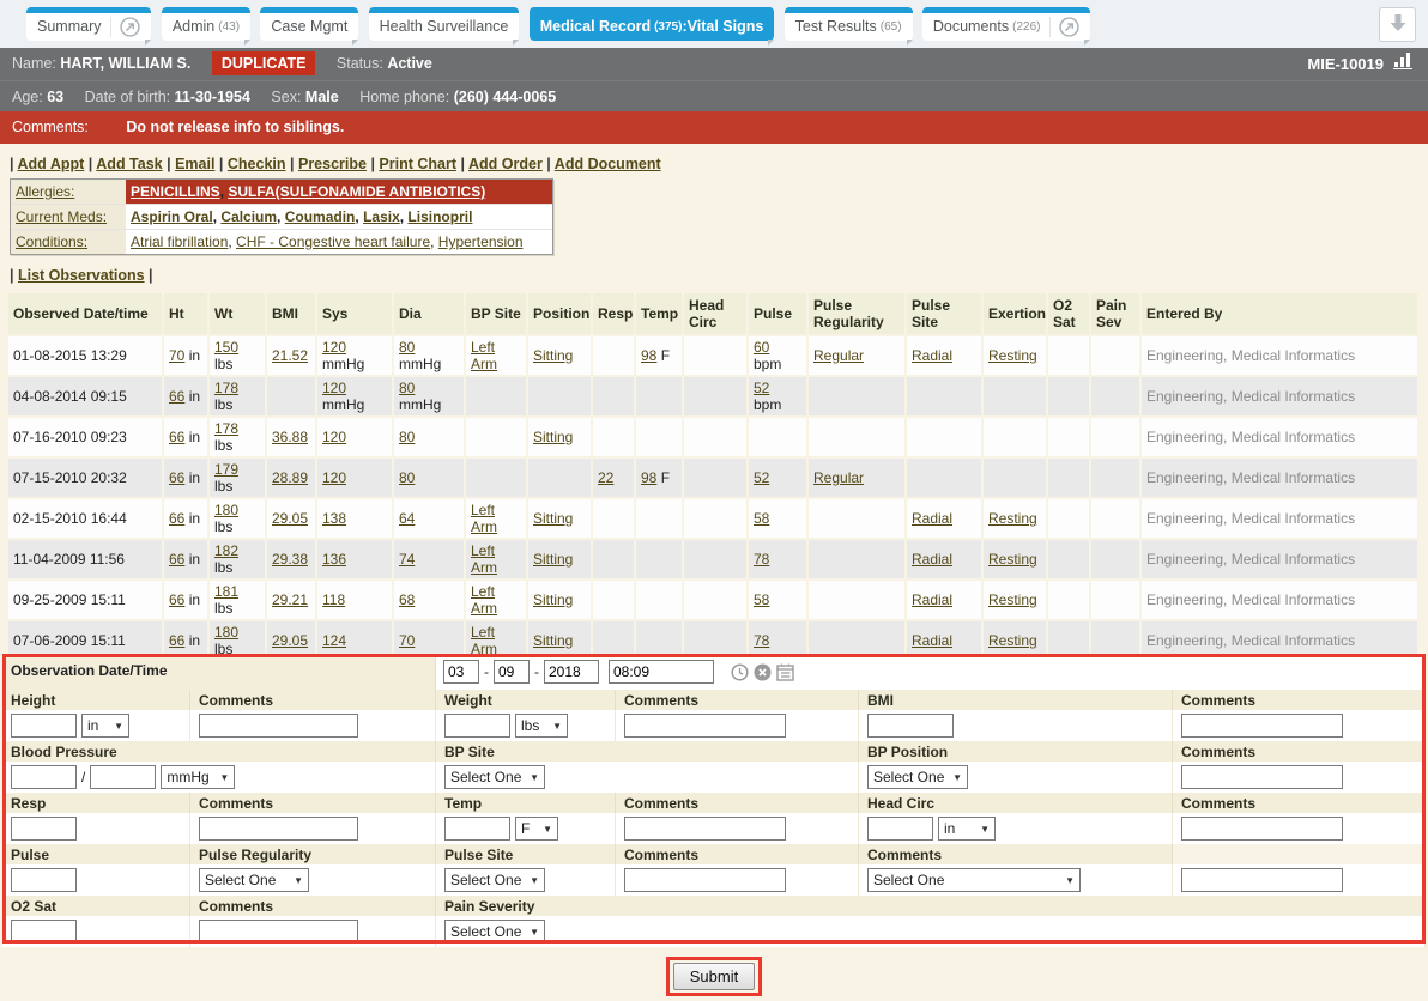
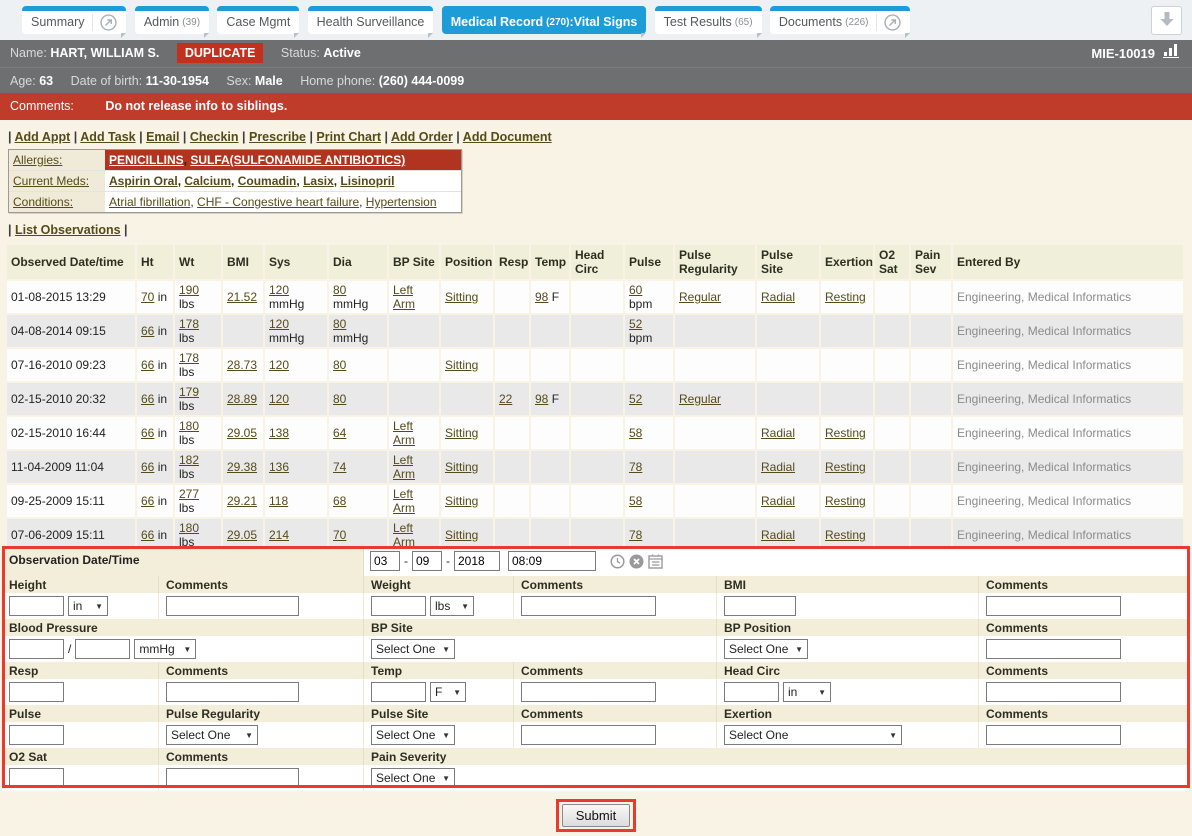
  Summary
  Admin
- (43)
+ (39)
  Case Mgmt
  Health Surveillance
  Medical Record
- (375)
+ (270)
  :Vital Signs
  Test Results
  (65)
  Documents
  (226)
  MIE-10019
  Name: HART, WILLIAM S. DUPLICATE Status: Active
- Age: 63 Date of birth: 11-30-1954 Sex: Male Home phone: (260) 444-0065
+ Age: 63 Date of birth: 11-30-1954 Sex: Male Home phone: (260) 444-0099
  Comments: Do not release info to siblings.
  | Add Appt | Add Task | Email | Checkin | Prescribe | Print Chart | Add Order | Add Document
  Allergies:
  PENICILLINS, SULFA(SULFONAMIDE ANTIBIOTICS)
  Current Meds:
  Aspirin Oral, Calcium, Coumadin, Lasix, Lisinopril
  Conditions:
  Atrial fibrillation, CHF - Congestive heart failure, Hypertension
  | List Observations |
  Observed Date/time	Ht	Wt	BMI	Sys	Dia	BP Site	Position	Resp	Temp	Head Circ	Pulse	Pulse Regularity	Pulse Site	Exertion	O2 Sat	Pain Sev	Entered By
- 01-08-2015 13:29	70 in	150 lbs	21.52	120 mmHg	80 mmHg	Left Arm	Sitting		98 F		60 bpm	Regular	Radial	Resting			Engineering, Medical Informatics
+ 01-08-2015 13:29	70 in	190 lbs	21.52	120 mmHg	80 mmHg	Left Arm	Sitting		98 F		60 bpm	Regular	Radial	Resting			Engineering, Medical Informatics
  04-08-2014 09:15	66 in	178 lbs		120 mmHg	80 mmHg						52 bpm						Engineering, Medical Informatics
- 07-16-2010 09:23	66 in	178 lbs	36.88	120	80		Sitting										Engineering, Medical Informatics
+ 07-16-2010 09:23	66 in	178 lbs	28.73	120	80		Sitting										Engineering, Medical Informatics
- 07-15-2010 20:32	66 in	179 lbs	28.89	120	80			22	98 F		52	Regular					Engineering, Medical Informatics
+ 02-15-2010 20:32	66 in	179 lbs	28.89	120	80			22	98 F		52	Regular					Engineering, Medical Informatics
  02-15-2010 16:44	66 in	180 lbs	29.05	138	64	Left Arm	Sitting				58		Radial	Resting			Engineering, Medical Informatics
- 11-04-2009 11:56	66 in	182 lbs	29.38	136	74	Left Arm	Sitting				78		Radial	Resting			Engineering, Medical Informatics
+ 11-04-2009 11:04	66 in	182 lbs	29.38	136	74	Left Arm	Sitting				78		Radial	Resting			Engineering, Medical Informatics
- 09-25-2009 15:11	66 in	181 lbs	29.21	118	68	Left Arm	Sitting				58		Radial	Resting			Engineering, Medical Informatics
+ 09-25-2009 15:11	66 in	277 lbs	29.21	118	68	Left Arm	Sitting				58		Radial	Resting			Engineering, Medical Informatics
- 07-06-2009 15:11	66 in	180 lbs	29.05	124	70	Left Arm	Sitting				78		Radial	Resting			Engineering, Medical Informatics
+ 07-06-2009 15:11	66 in	180 lbs	29.05	214	70	Left Arm	Sitting				78		Radial	Resting			Engineering, Medical Informatics
  Observation Date/Time
  03
  -
  09
  -
  2018
  08:09
  Height
  Comments
  Weight
  Comments
  BMI
  Comments
  in
  ▼
  lbs
  ▼
  Blood Pressure
  BP Site
  BP Position
  Comments
  /
  mmHg
  ▼
  Select One
  ▼
  Select One
  ▼
  Resp
  Comments
  Temp
  Comments
  Head Circ
  Comments
  F
  ▼
  in
  ▼
  Pulse
  Pulse Regularity
  Pulse Site
  Comments
+ Exertion
  Comments
  Select One
  ▼
  Select One
  ▼
  Select One
  ▼
  O2 Sat
  Comments
  Pain Severity
  Select One
  ▼
  Submit
